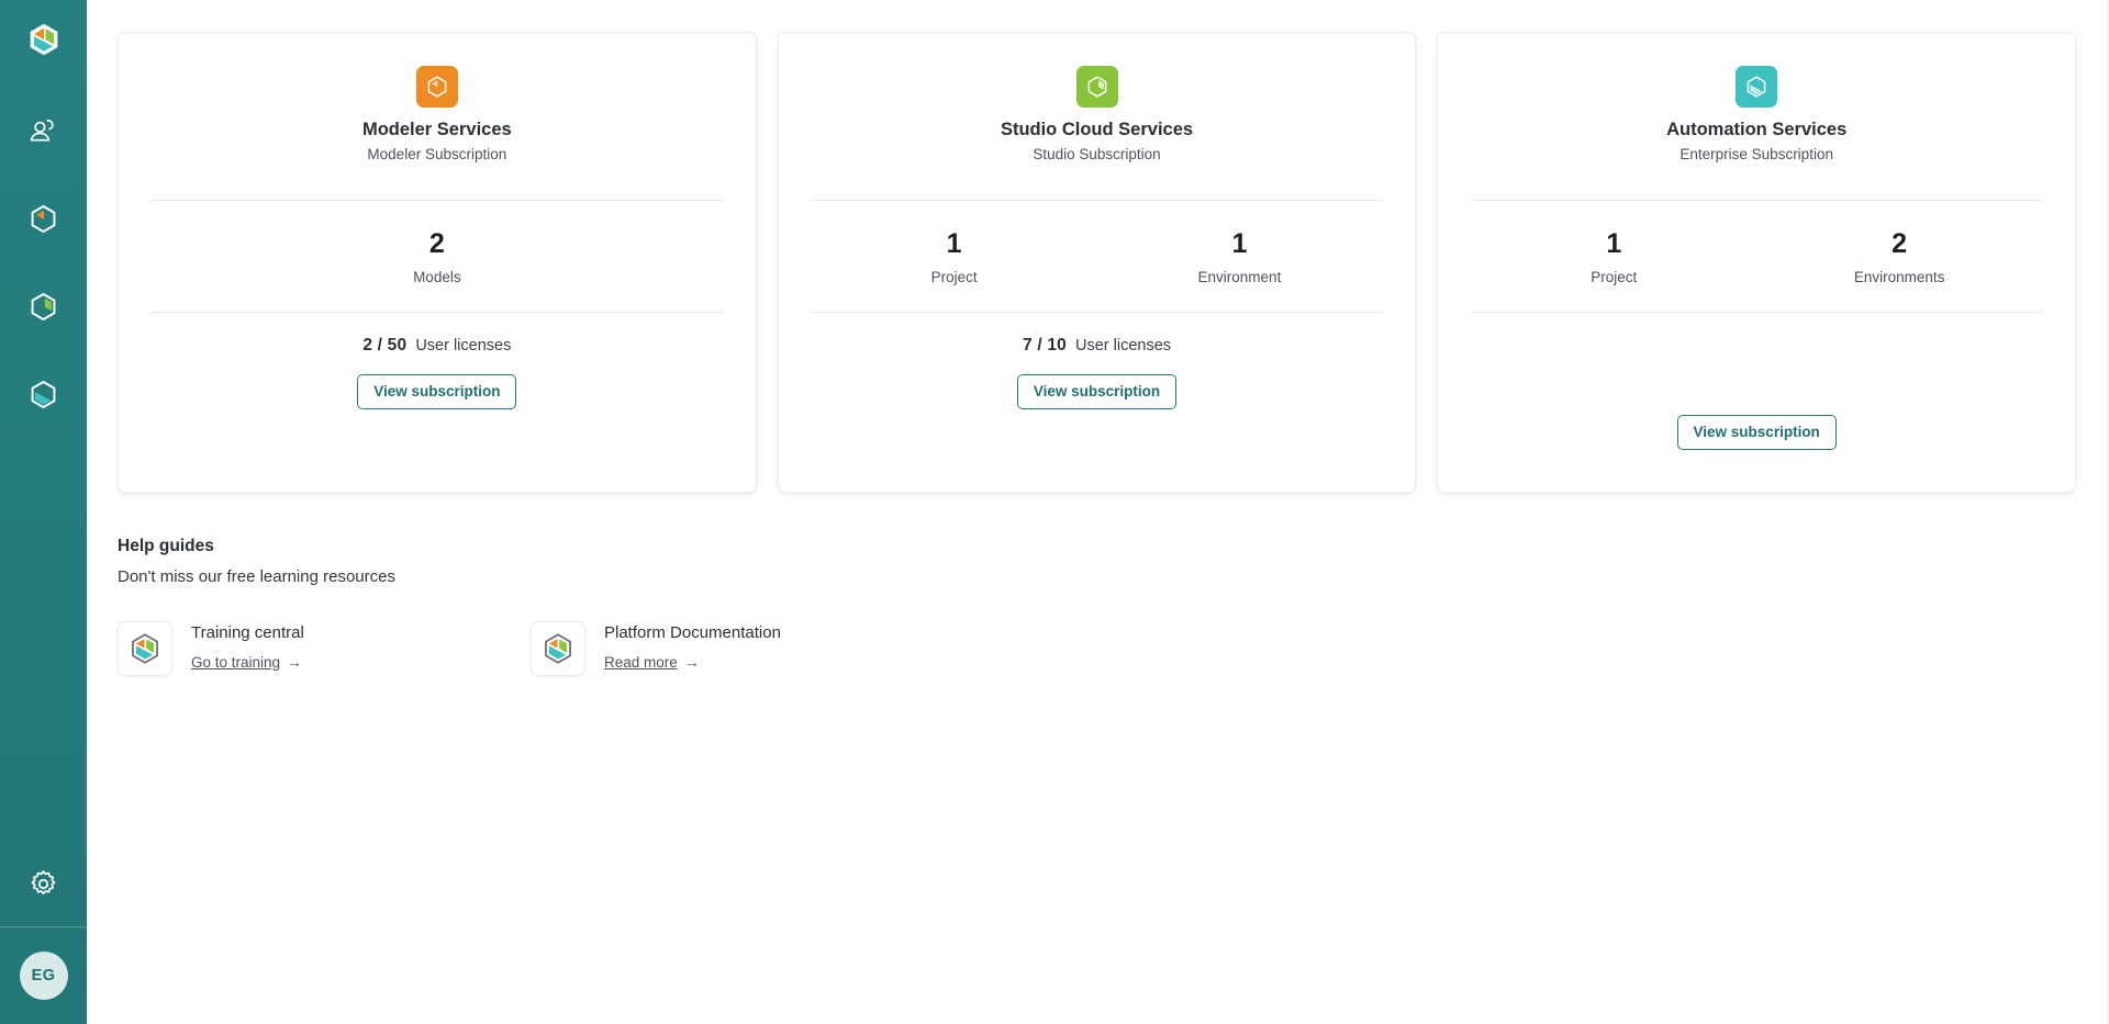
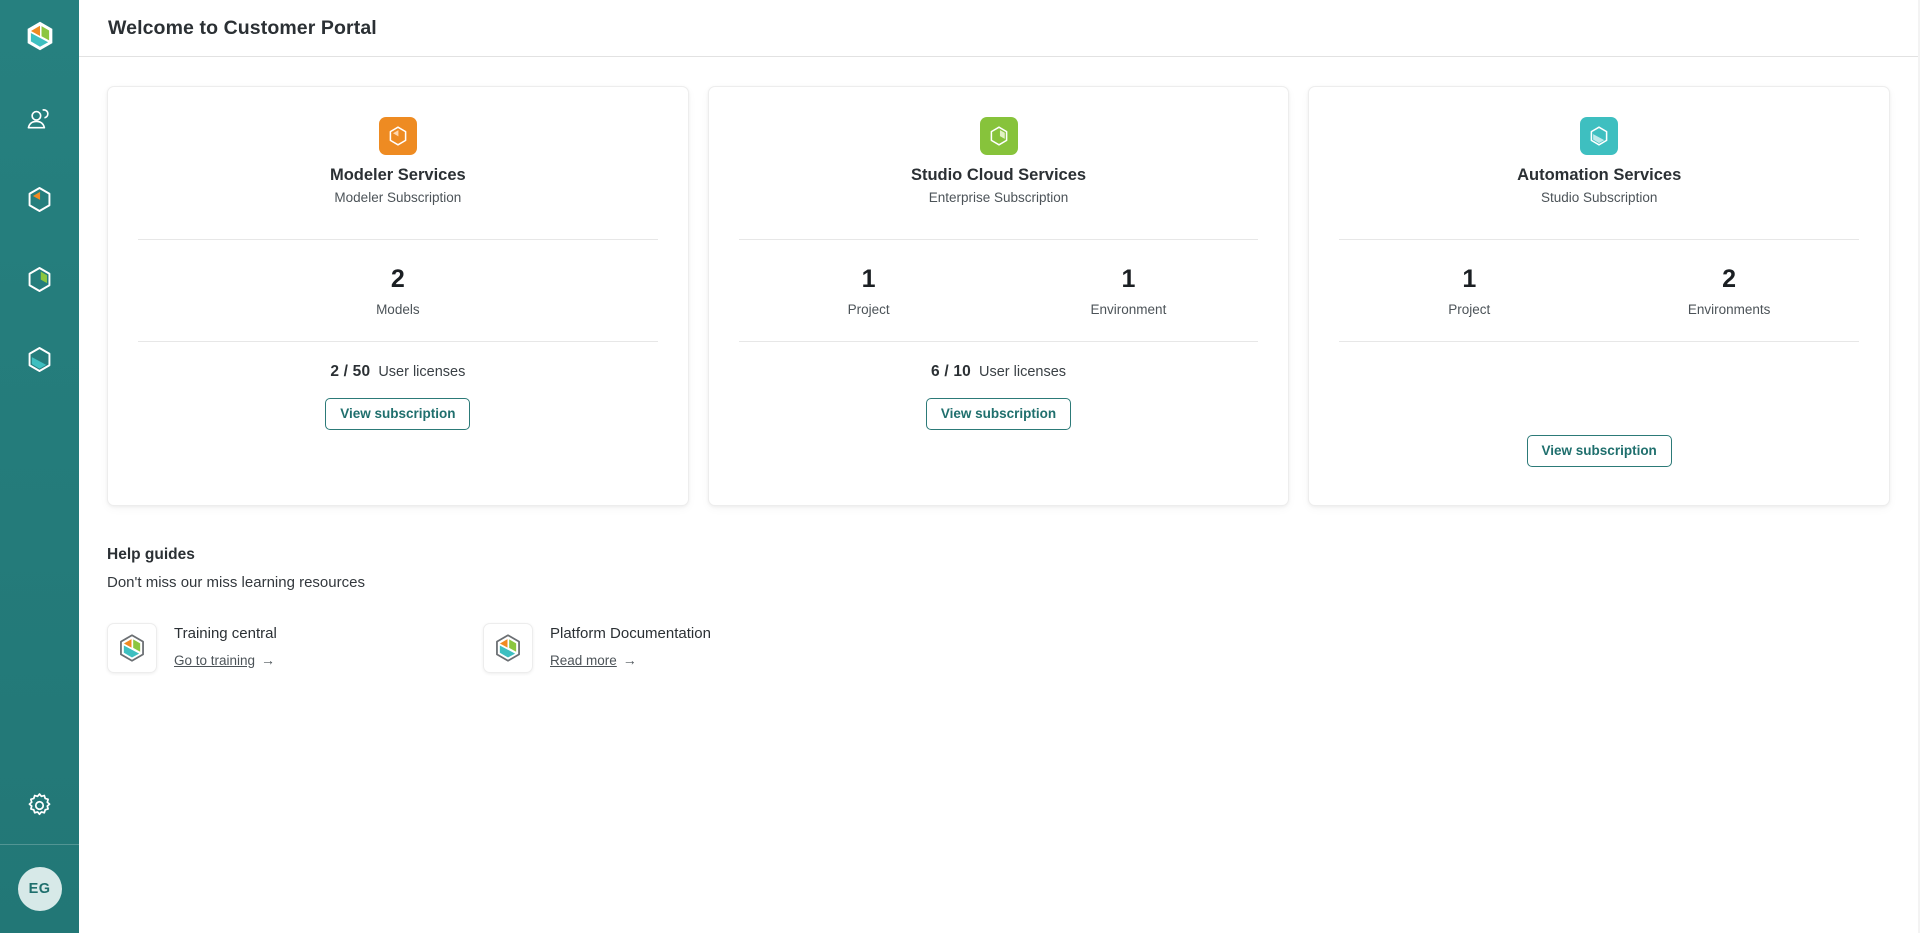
  EG
+ Welcome to Customer Portal
  Modeler Services
  Modeler Subscription
  2
  Models
  2 / 50
  User licenses
  View subscription
  Studio Cloud Services
- Studio Subscription
+ Enterprise Subscription
  1
  Project
  1
  Environment
- 7 / 10
+ 6 / 10
  User licenses
  View subscription
  Automation Services
- Enterprise Subscription
+ Studio Subscription
  1
  Project
  2
  Environments
  View subscription
  Help guides
- Don't miss our free learning resources
+ Don't miss our miss learning resources
  Training central
  Go to training
  →
  Platform Documentation
  Read more
  →
